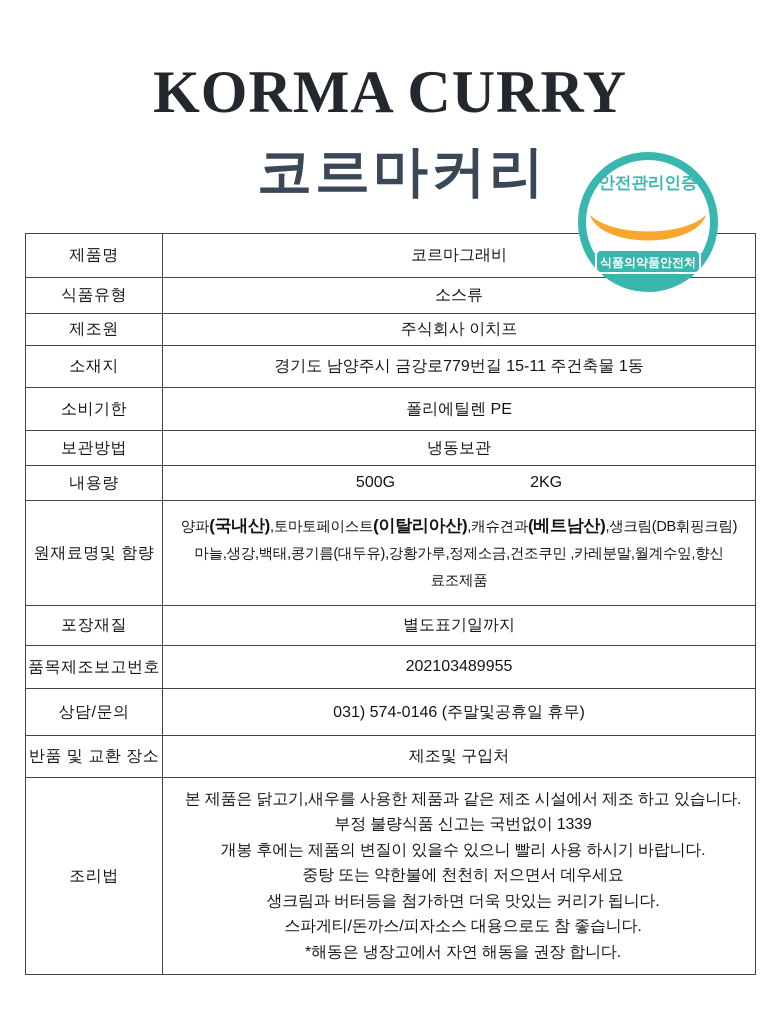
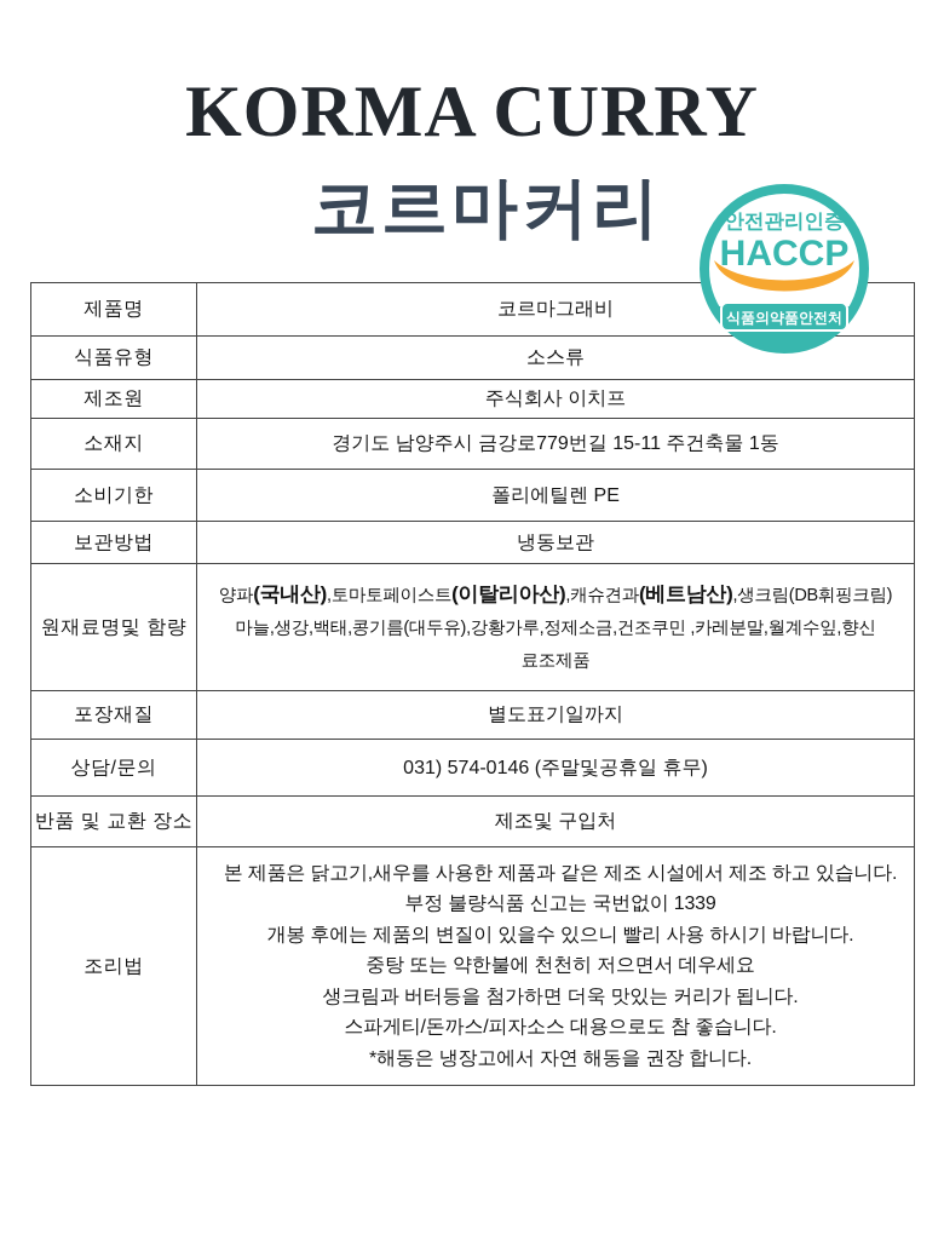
  KORMA CURRY
  코르마커리
  안전관리인증
+ HACCP
  식품의약품안전처
  제품명	코르마그래비
  식품유형	소스류
  제조원	주식회사 이치프
  소재지	경기도 남양주시 금강로779번길 15-11 주건축물 1동
  소비기한	폴리에틸렌 PE
  보관방법	냉동보관
- 내용량	500G 2KG
  원재료명및 함량	양파(국내산),토마토페이스트(이탈리아산),캐슈견과(베트남산),생크림(DB휘핑크림)마늘,생강,백태,콩기름(대두유),강황가루,정제소금,건조쿠민 ,카레분말,월계수잎,향신료조제품
  포장재질	별도표기일까지
- 품목제조보고번호	202103489955
  상담/문의	031) 574-0146 (주말및공휴일 휴무)
  반품 및 교환 장소	제조및 구입처
  조리법	본 제품은 닭고기,새우를 사용한 제품과 같은 제조 시설에서 제조 하고 있습니다. 부정 불량식품 신고는 국번없이 1339 개봉 후에는 제품의 변질이 있을수 있으니 빨리 사용 하시기 바랍니다. 중탕 또는 약한불에 천천히 저으면서 데우세요 생크림과 버터등을 첨가하면 더욱 맛있는 커리가 됩니다. 스파게티/돈까스/피자소스 대용으로도 참 좋습니다. *해동은 냉장고에서 자연 해동을 권장 합니다.
